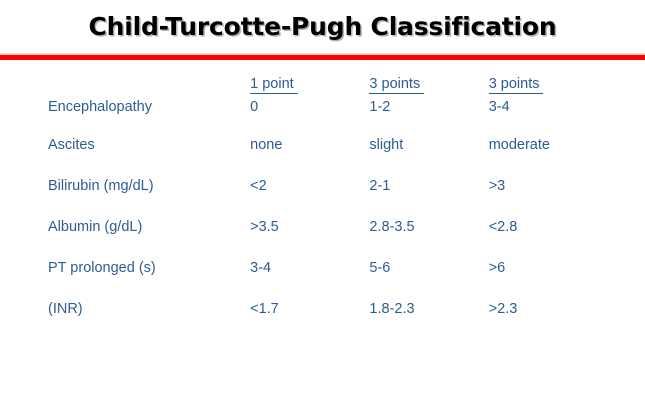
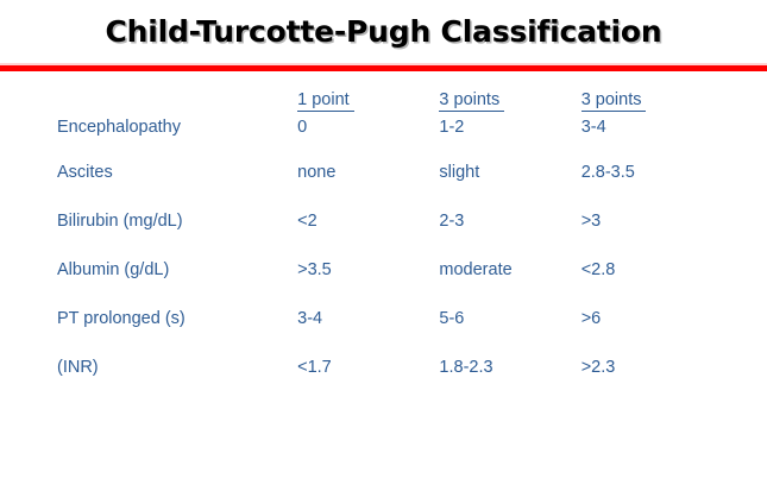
  Child-Turcotte-Pugh Classification
  	1 point	3 points	3 points
  Encephalopathy	0	1-2	3-4
- Ascites	none	slight	moderate
+ Ascites	none	slight	2.8-3.5
- Bilirubin (mg/dL)	<2	2-1	>3
+ Bilirubin (mg/dL)	<2	2-3	>3
- Albumin (g/dL)	>3.5	2.8-3.5	<2.8
+ Albumin (g/dL)	>3.5	moderate	<2.8
  PT prolonged (s)	3-4	5-6	>6
  (INR)	<1.7	1.8-2.3	>2.3
